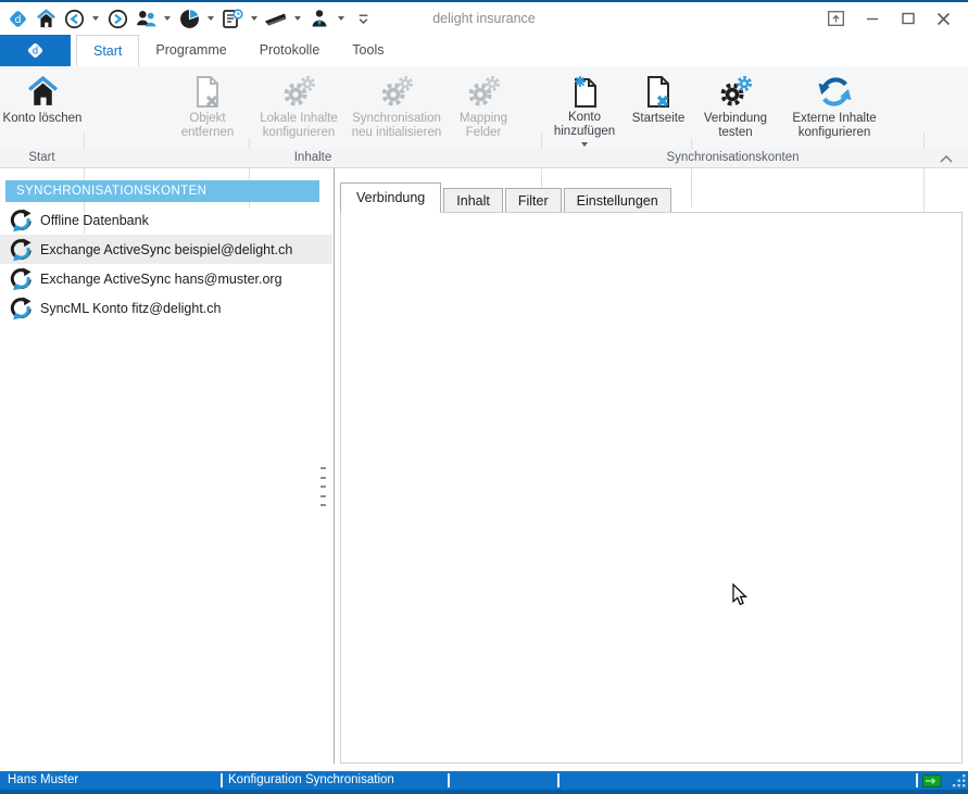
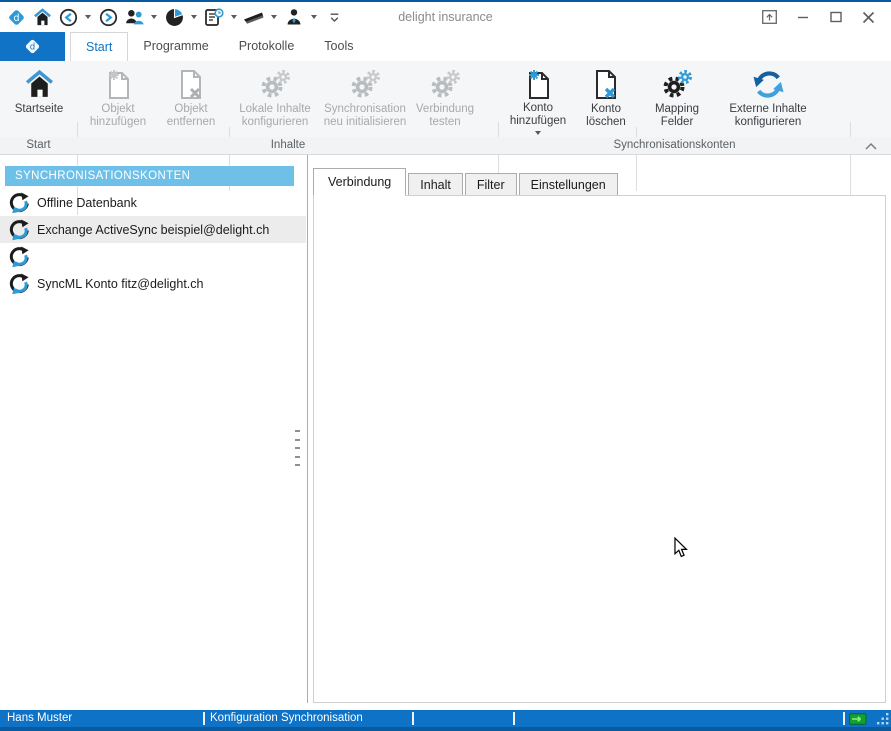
  d
  delight insurance
  d
  Start
  Programme
  Protokolle
  Tools
- Konto löschen
+ Startseite
+ Objekt hinzufügen
  Objekt entfernen
  Lokale Inhalte konfigurieren
  Synchronisation neu initialisieren
- Mapping Felder
+ Verbindung testen
  Konto hinzufügen
- Startseite
+ Konto löschen
- Verbindung testen
+ Mapping Felder
  Externe Inhalte konfigurieren
  Start
  Inhalte
  Synchronisationskonten
  SYNCHRONISATIONSKONTEN
  Offline Datenbank
  Exchange ActiveSync beispiel@delight.ch
- Exchange ActiveSync hans@muster.org
  SyncML Konto fitz@delight.ch
  Verbindung
  Inhalt
  Filter
  Einstellungen
  Hans Muster
  Konfiguration Synchronisation
